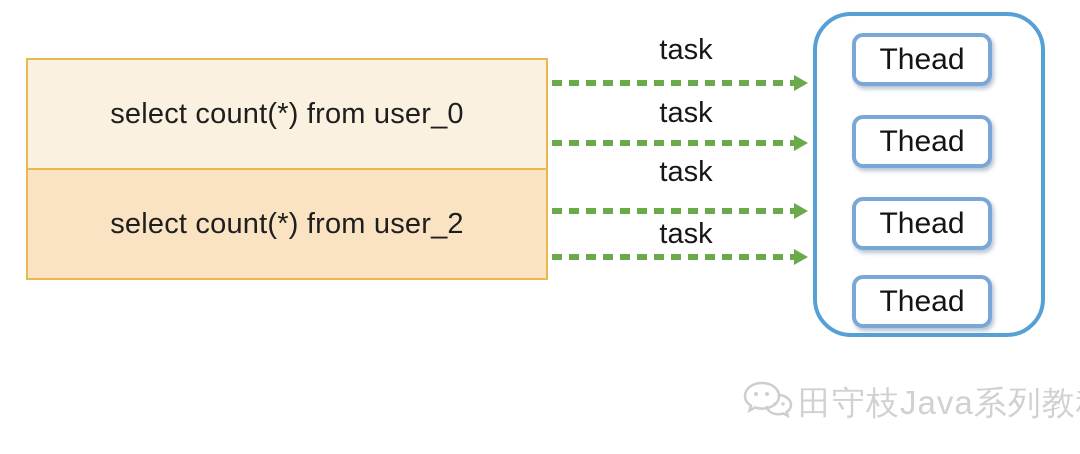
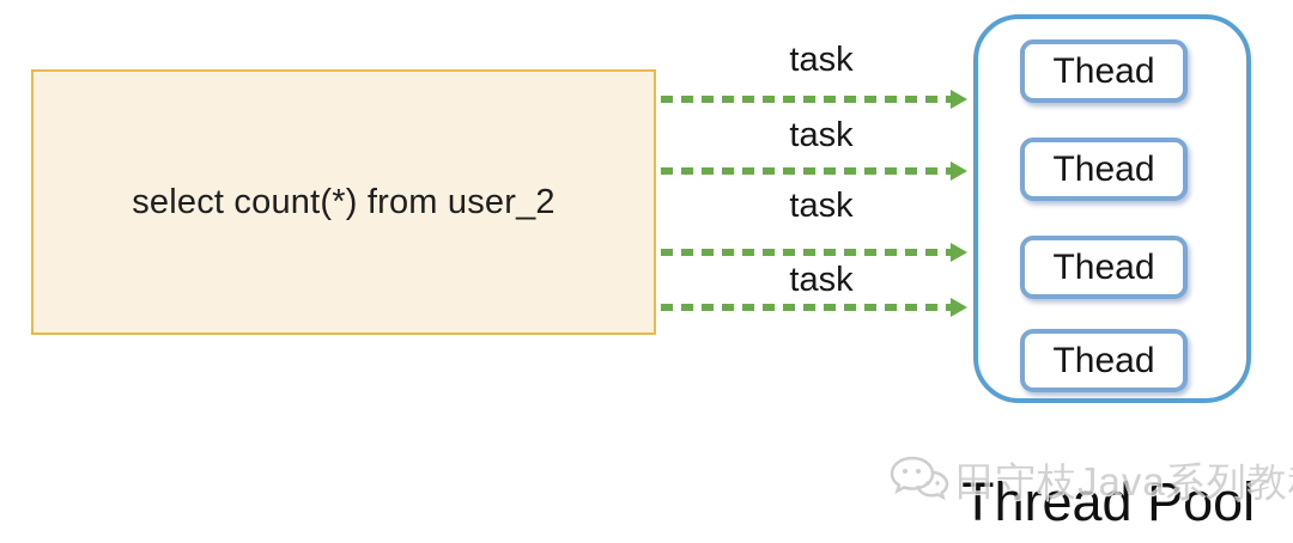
- select count(*) from user_0
  select count(*) from user_2
  task
  task
  task
  task
  Thead
  Thead
  Thead
  Thead
+ Thread Pool
  田守枝Java系列教
